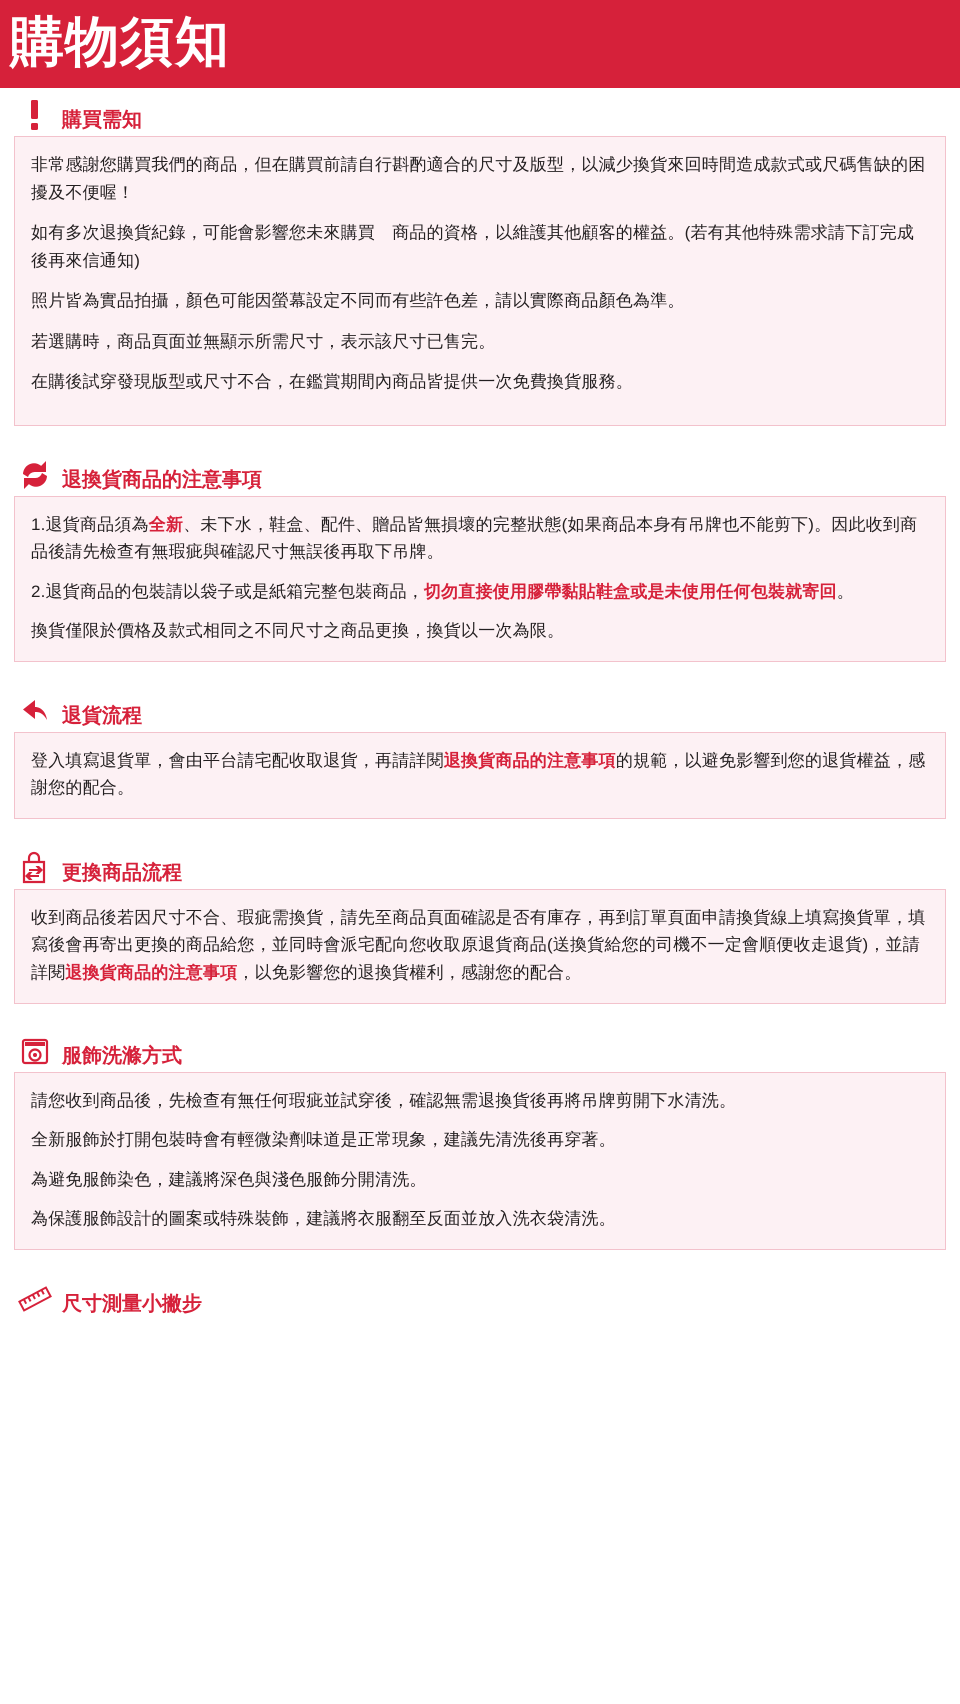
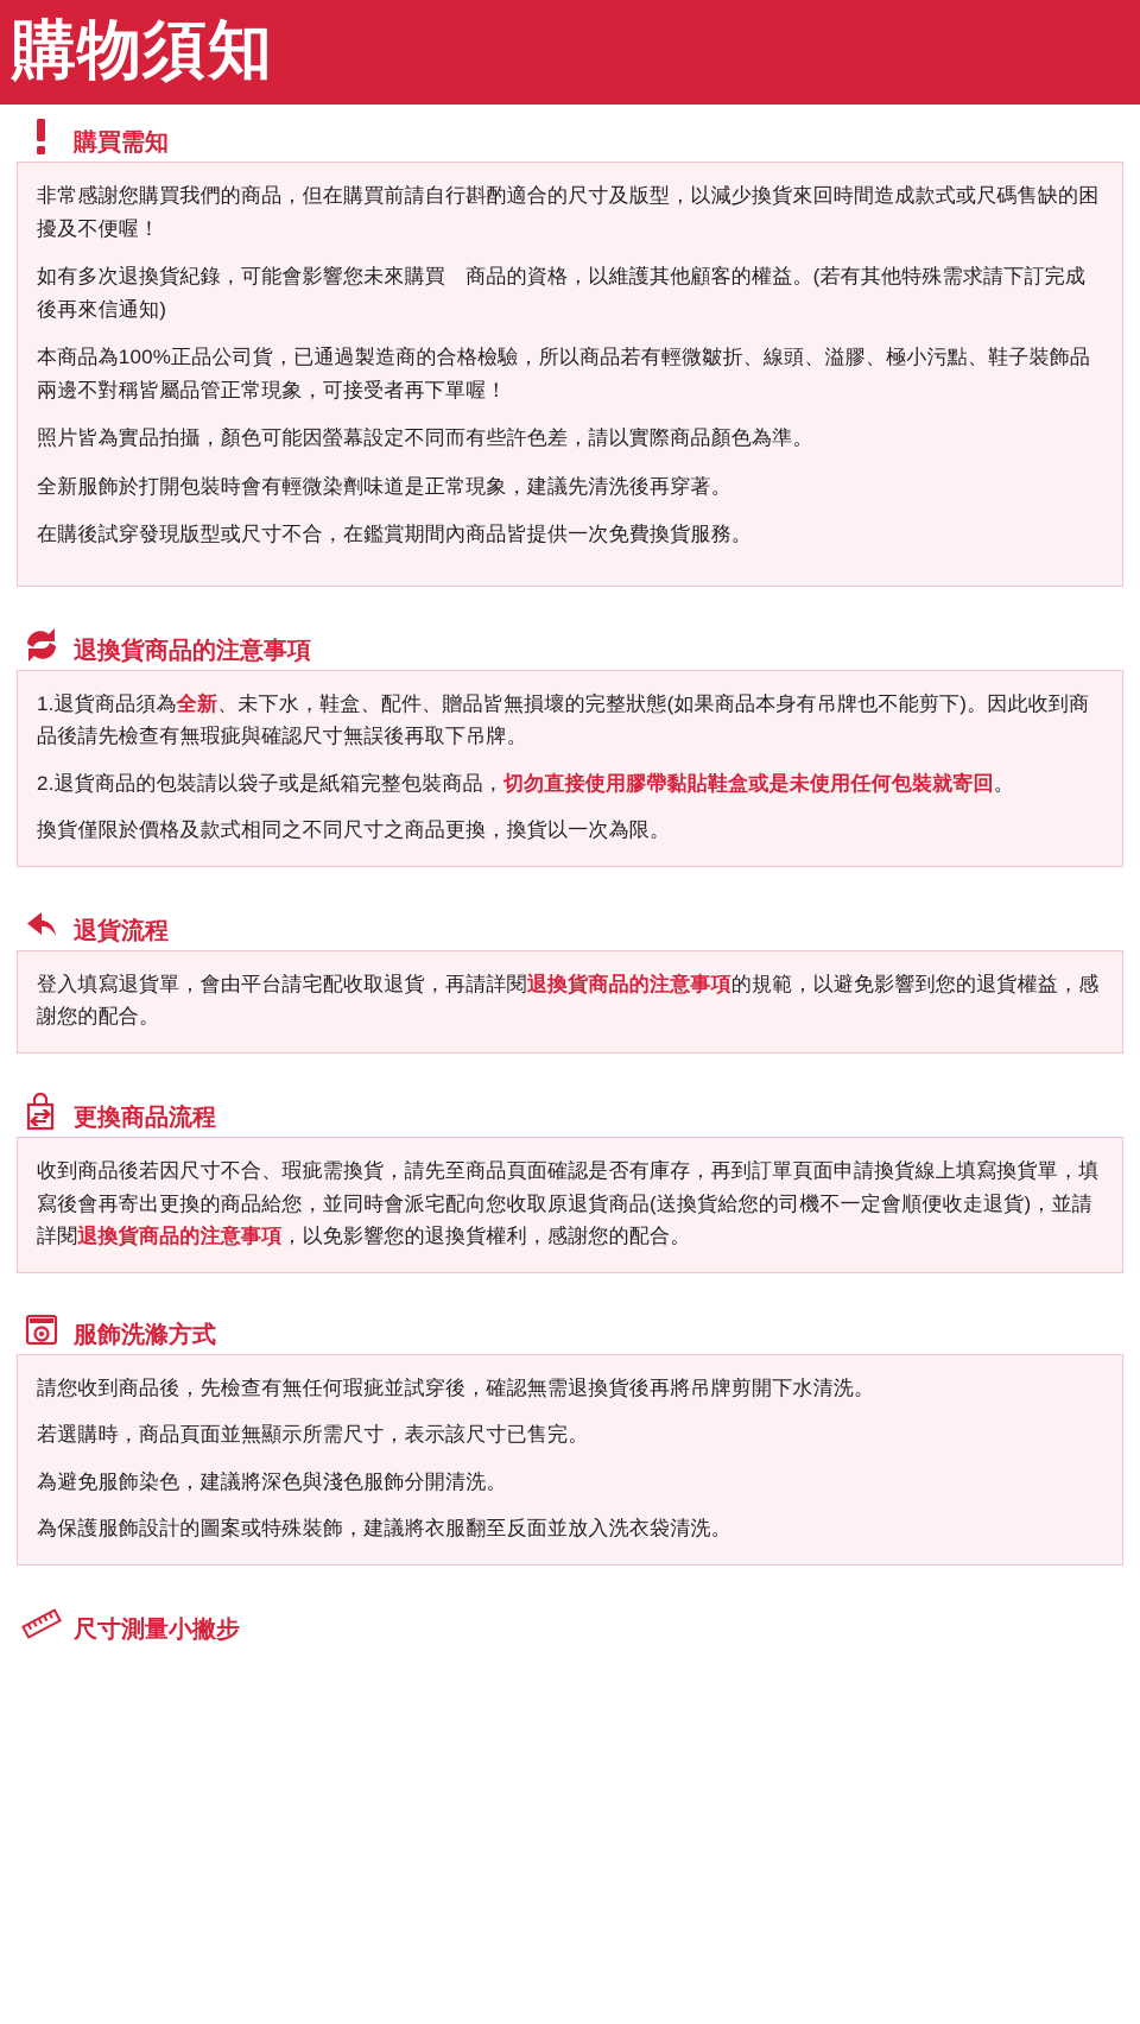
  購物須知
  購買需知
  非常感謝您購買我們的商品，但在購買前請自行斟酌適合的尺寸及版型，以減少換貨來回時間造成款式或尺碼售缺的困擾及不便喔！
  如有多次退換貨紀錄，可能會影響您未來購買 商品的資格，以維護其他顧客的權益。(若有其他特殊需求請下訂完成後再來信通知)
+ 本商品為100%正品公司貨，已通過製造商的合格檢驗，所以商品若有輕微皺折、線頭、溢膠、極小污點、鞋子裝飾品兩邊不對稱皆屬品管正常現象，可接受者再下單喔！
  照片皆為實品拍攝，顏色可能因螢幕設定不同而有些許色差，請以實際商品顏色為準。
- 若選購時，商品頁面並無顯示所需尺寸，表示該尺寸已售完。
+ 全新服飾於打開包裝時會有輕微染劑味道是正常現象，建議先清洗後再穿著。
  在購後試穿發現版型或尺寸不合，在鑑賞期間內商品皆提供一次免費換貨服務。
  退換貨商品的注意事項
  1.退貨商品須為全新、未下水，鞋盒、配件、贈品皆無損壞的完整狀態(如果商品本身有吊牌也不能剪下)。因此收到商品後請先檢查有無瑕疵與確認尺寸無誤後再取下吊牌。
  2.退貨商品的包裝請以袋子或是紙箱完整包裝商品，切勿直接使用膠帶黏貼鞋盒或是未使用任何包裝就寄回。
  換貨僅限於價格及款式相同之不同尺寸之商品更換，換貨以一次為限。
  退貨流程
  登入填寫退貨單，會由平台請宅配收取退貨，再請詳閱退換貨商品的注意事項的規範，以避免影響到您的退貨權益，感謝您的配合。
  更換商品流程
  收到商品後若因尺寸不合、瑕疵需換貨，請先至商品頁面確認是否有庫存，再到訂單頁面申請換貨線上填寫換貨單，填寫後會再寄出更換的商品給您，並同時會派宅配向您收取原退貨商品(送換貨給您的司機不一定會順便收走退貨)，並請詳閱退換貨商品的注意事項，以免影響您的退換貨權利，感謝您的配合。
  服飾洗滌方式
  請您收到商品後，先檢查有無任何瑕疵並試穿後，確認無需退換貨後再將吊牌剪開下水清洗。
- 全新服飾於打開包裝時會有輕微染劑味道是正常現象，建議先清洗後再穿著。
+ 若選購時，商品頁面並無顯示所需尺寸，表示該尺寸已售完。
  為避免服飾染色，建議將深色與淺色服飾分開清洗。
  為保護服飾設計的圖案或特殊裝飾，建議將衣服翻至反面並放入洗衣袋清洗。
  尺寸測量小撇步
